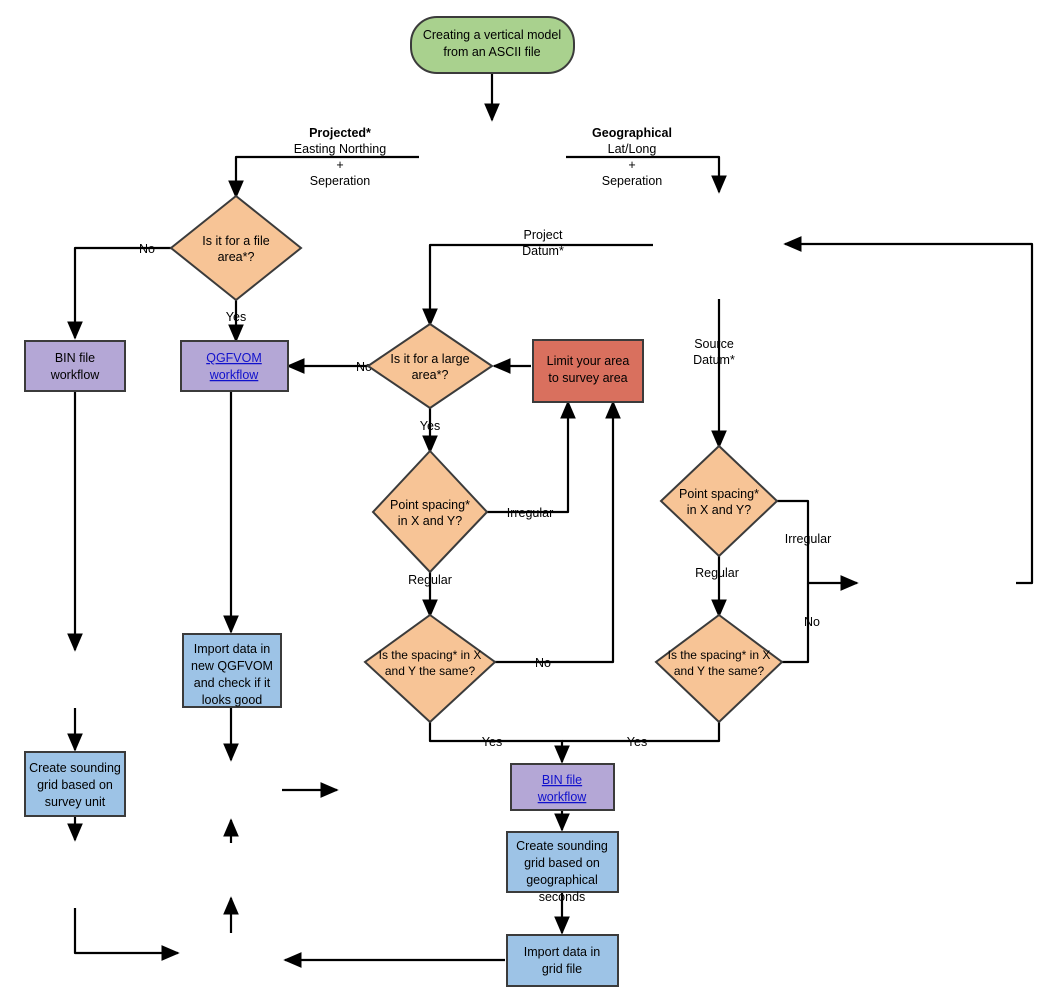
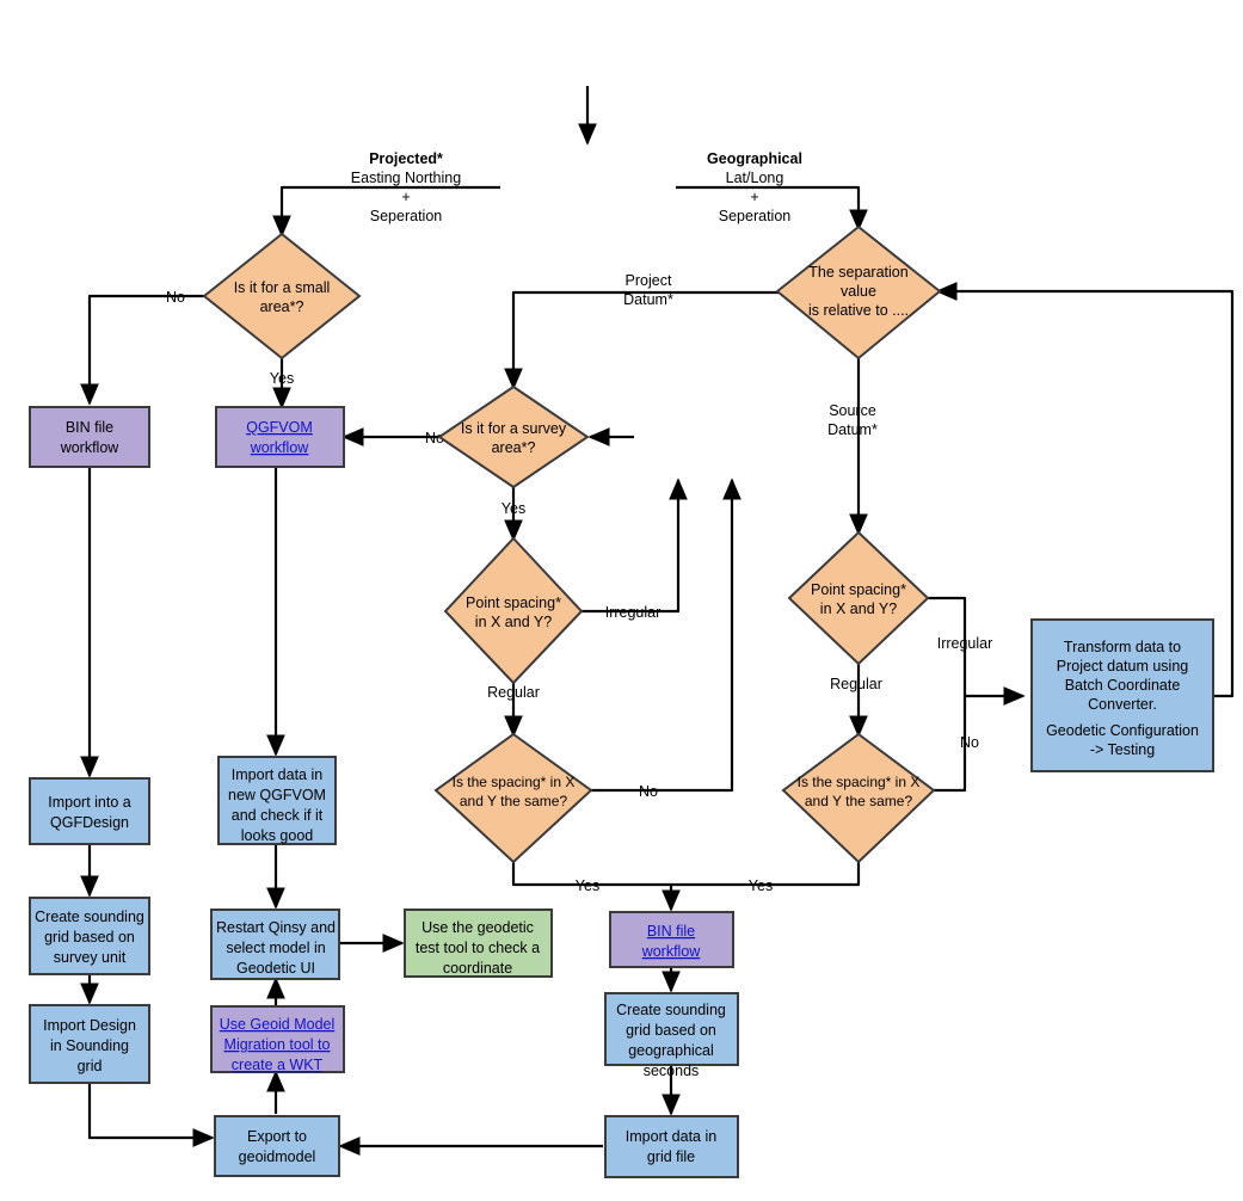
  Projected*
  Easting Northing
  +
  Seperation
  Geographical
  Lat/Long
  +
  Seperation
  No
  Yes
  Project
  Datum*
  Source
  Datum*
  Yes
  Irregular
  Regular
  No
  Yes
  Irregular
  Regular
  No
  Yes
- Creating a vertical model
- from an ASCII file
- Is it for a file
+ Is it for a small
  area*?
+ The separation
+ value
+ is relative to ....
  BIN file
  workflow
  QGFVOM
  workflow
- Is it for a large
+ Is it for a survey
  area*?
- Limit your area
- to survey area
  Point spacing*
  in X and Y?
  Point spacing*
  in X and Y?
  Is the spacing* in X
  and Y the same?
  Is the spacing* in X
  and Y the same?
+ Transform data to
+ Project datum using
+ Batch Coordinate
+ Converter.
+ Geodetic Configuration
+ -> Testing
+ Import into a
+ QGFDesign
  Create sounding
  grid based on
  survey unit
+ Import Design
+ in Sounding
+ grid
  Import data in
  new QGFVOM
  and check if it
  looks good
+ Restart Qinsy and
+ select model in
+ Geodetic UI
+ Use the geodetic
+ test tool to check a
+ coordinate
+ Use Geoid Model
+ Migration tool to
+ create a WKT
+ Export to
+ geoidmodel
  BIN file
  workflow
  Create sounding
  grid based on
  geographical
  seconds
  Import data in
  grid file
